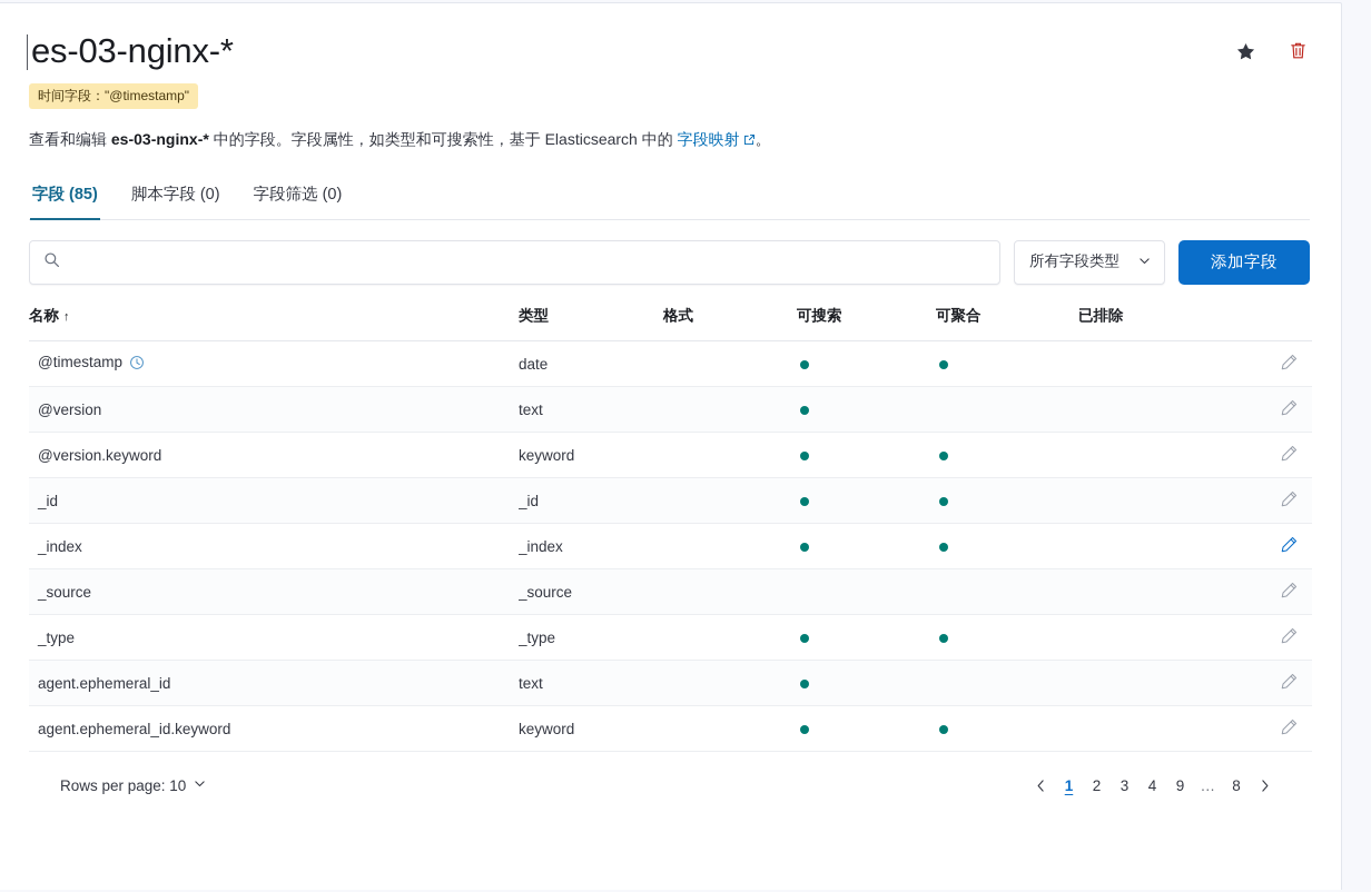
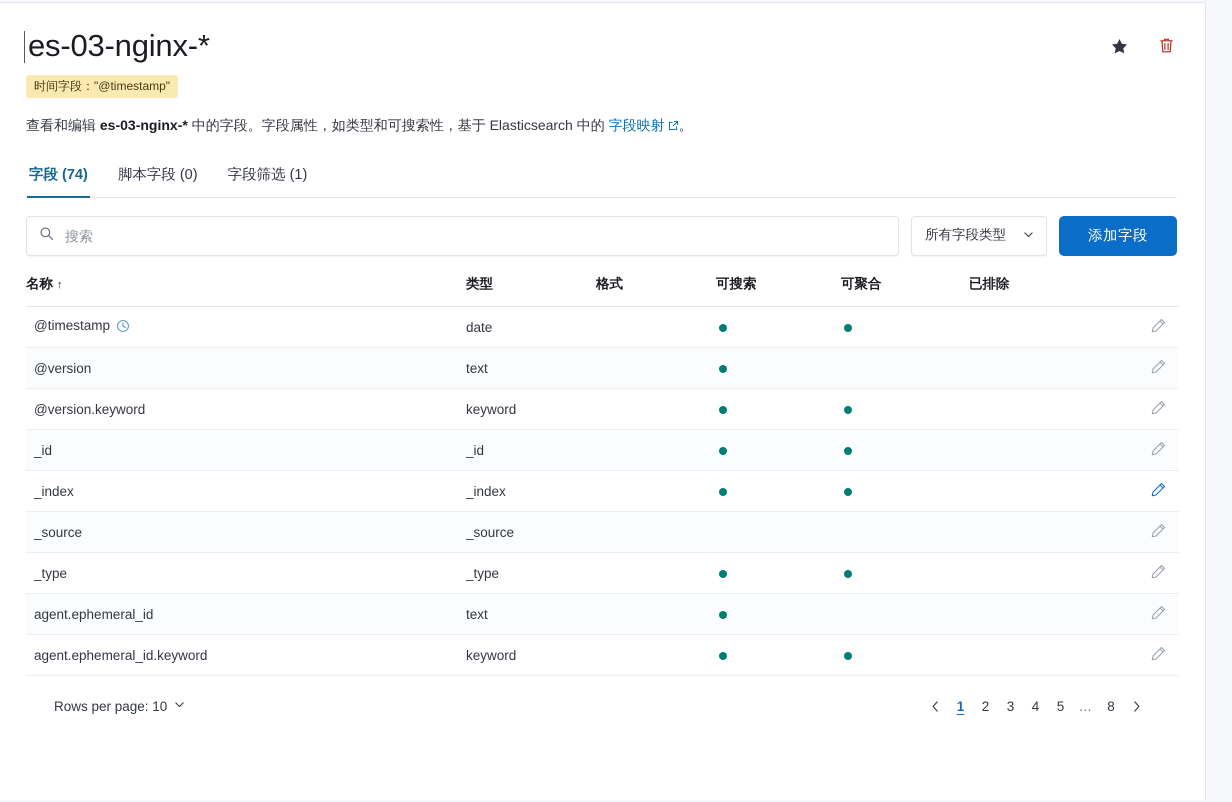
  es-03-nginx-*
  时间字段："@timestamp"
  查看和编辑 es-03-nginx-* 中的字段。字段属性，如类型和可搜索性，基于 Elasticsearch 中的 字段映射 。
- 字段 (85)
+ 字段 (74)
  脚本字段 (0)
- 字段筛选 (0)
+ 字段筛选 (1)
+ 搜索
  所有字段类型
  添加字段
  名称 ↑	类型	格式	可搜索	可聚合	已排除
  @timestamp	date
  @version	text
  @version.keyword	keyword
  _id	_id
  _index	_index
  _source	_source
  _type	_type
  agent.ephemeral_id	text
  agent.ephemeral_id.keyword	keyword
  Rows per page: 10
  1
  2
  3
  4
- 9
+ 5
  …
  8
